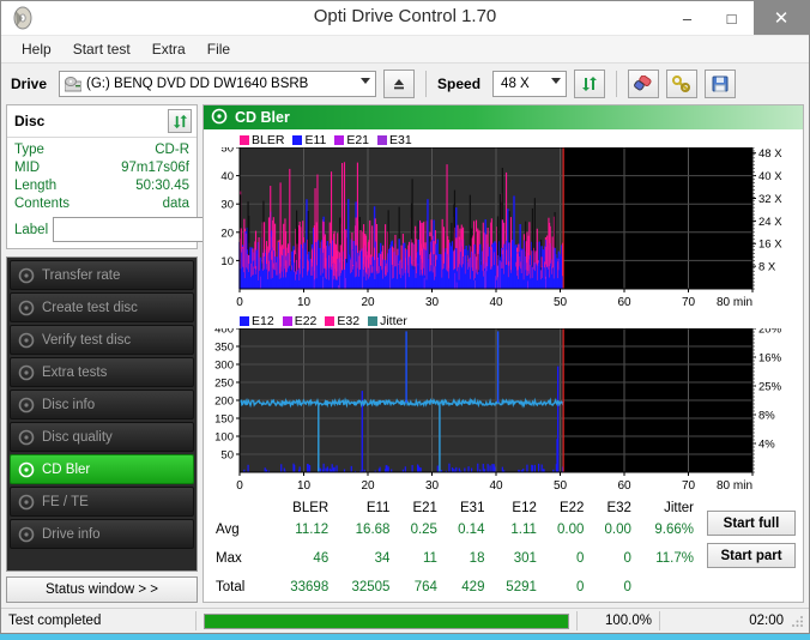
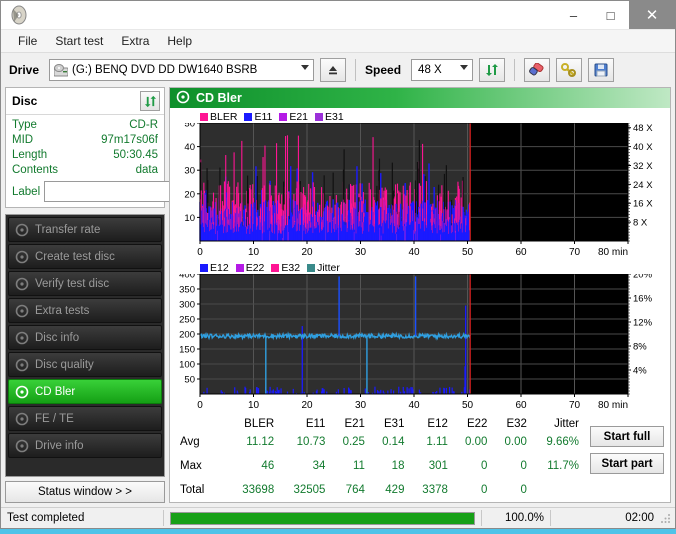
- Opti Drive Control 1.70
  –
  □
  ✕
- Help
+ File
  Start test
  Extra
- File
+ Help
  Drive
  (G:) BENQ DVD DD DW1640 BSRB
  Speed
  48 X
  Disc
  Type
  CD-R
  MID
  97m17s06f
  Length
  50:30.45
  Contents
  data
  Label
  Transfer rate
  Create test disc
  Verify test disc
  Extra tests
  Disc info
  Disc quality
  CD Bler
  FE / TE
  Drive info
  Status window > >
  CD Bler
  BLER
  E11
  E21
  E31
  10
  20
  30
  40
  50
  8 X
  16 X
  24 X
  32 X
  40 X
  48 X
  0
  10
  20
  30
  40
  50
  60
  70
  80 min
  E12
  E22
  E32
  Jitter
  50
  100
  150
  200
  250
  300
  350
  400
  4%
  8%
- 25%
+ 12%
  16%
  20%
  0
  10
  20
  30
  40
  50
  60
  70
  80 min
  	BLER	E11	E21	E31	E12	E22	E32	Jitter
- Avg	11.12	16.68	0.25	0.14	1.11	0.00	0.00	9.66%
+ Avg	11.12	10.73	0.25	0.14	1.11	0.00	0.00	9.66%
  Max	46	34	11	18	301	0	0	11.7%
- Total	33698	32505	764	429	5291	0	0
+ Total	33698	32505	764	429	3378	0	0
  Start full
  Start part
  Test completed
  100.0%
  02:00
